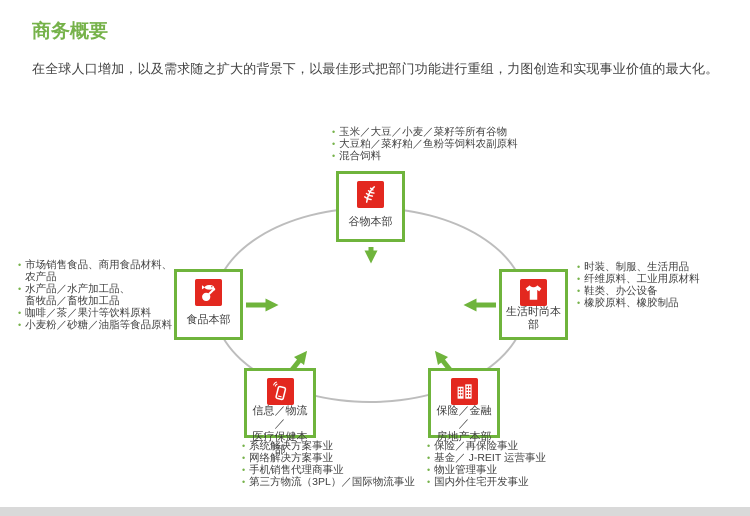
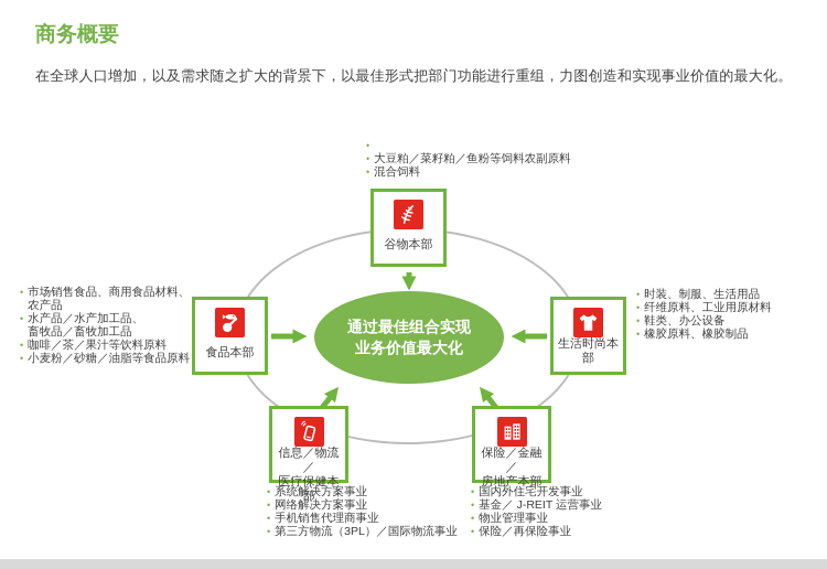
  商务概要
  在全球人口增加，以及需求随之扩大的背景下，以最佳形式把部门功能进行重组，力图创造和实现事业价值的最大化。
+ 通过最佳组合实现
+ 业务价值最大化
  谷物本部
  食品本部
  生活时尚本部
  信息／物流／
  医疗保健本部
  保险／金融／
  房地产本部
  •
- 玉米／大豆／小麦／菜籽等所有谷物
  •
  大豆粕／菜籽粕／鱼粉等饲料农副原料
  •
  混合饲料
  •
  市场销售食品、商用食品材料、
  农产品
  •
  水产品／水产加工品、
  畜牧品／畜牧加工品
  •
  咖啡／茶／果汁等饮料原料
  •
  小麦粉／砂糖／油脂等食品原料
  •
  时装、制服、生活用品
  •
  纤维原料、工业用原材料
  •
  鞋类、办公设备
  •
  橡胶原料、橡胶制品
  •
  系统解决方案事业
  •
  网络解决方案事业
  •
  手机销售代理商事业
  •
  第三方物流（3PL）／国际物流事业
  •
- 保险／再保险事业
+ 国内外住宅开发事业
  •
  基金／ J-REIT 运营事业
  •
  物业管理事业
  •
- 国内外住宅开发事业
+ 保险／再保险事业
